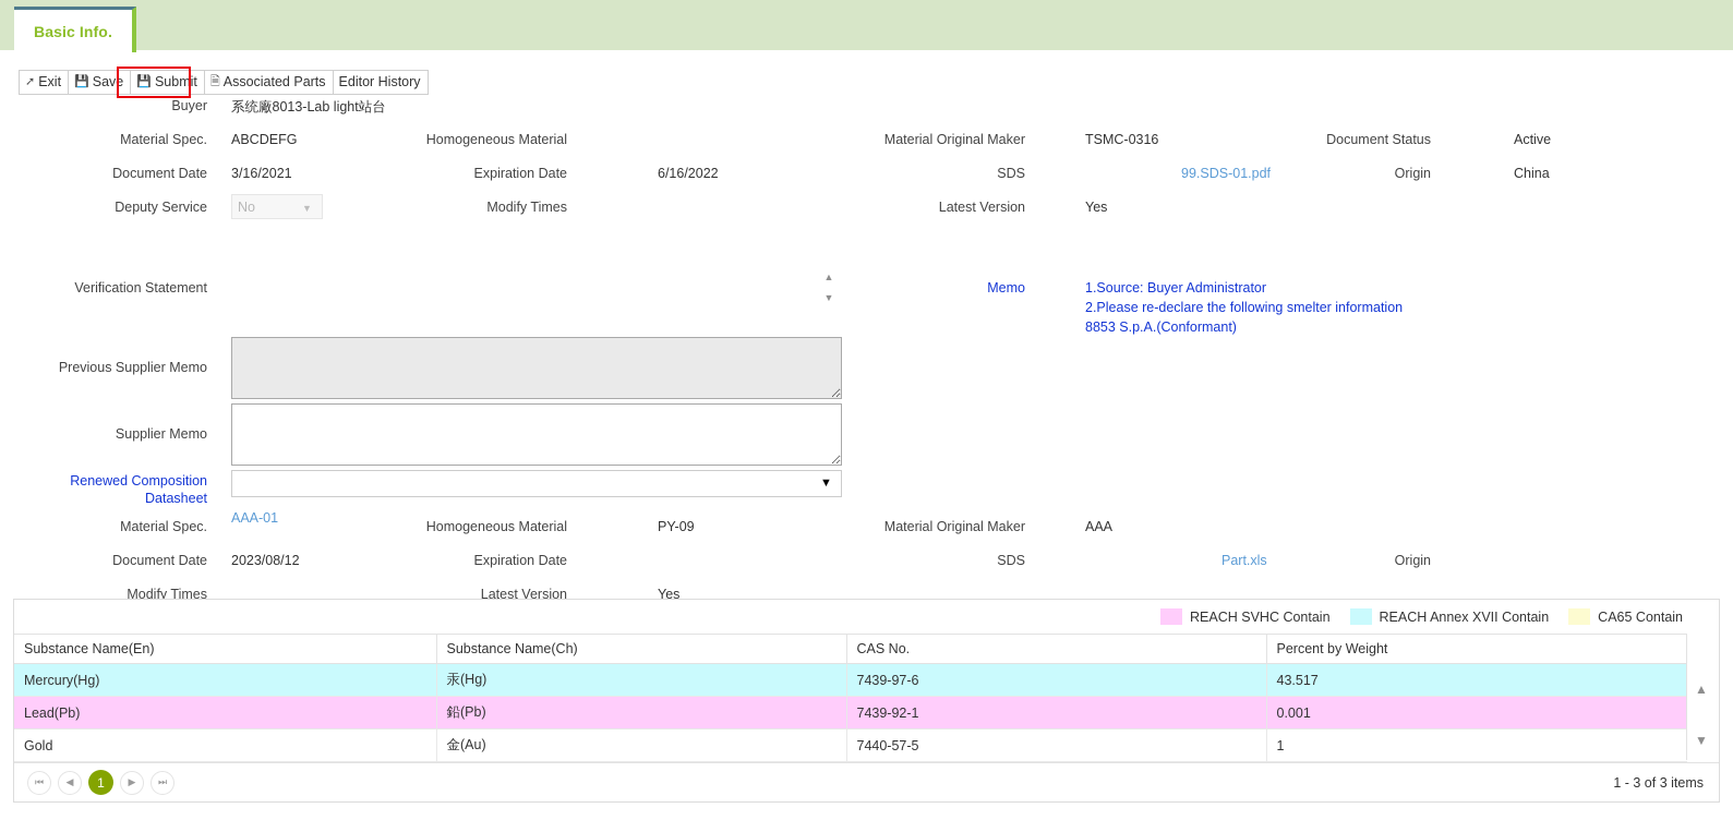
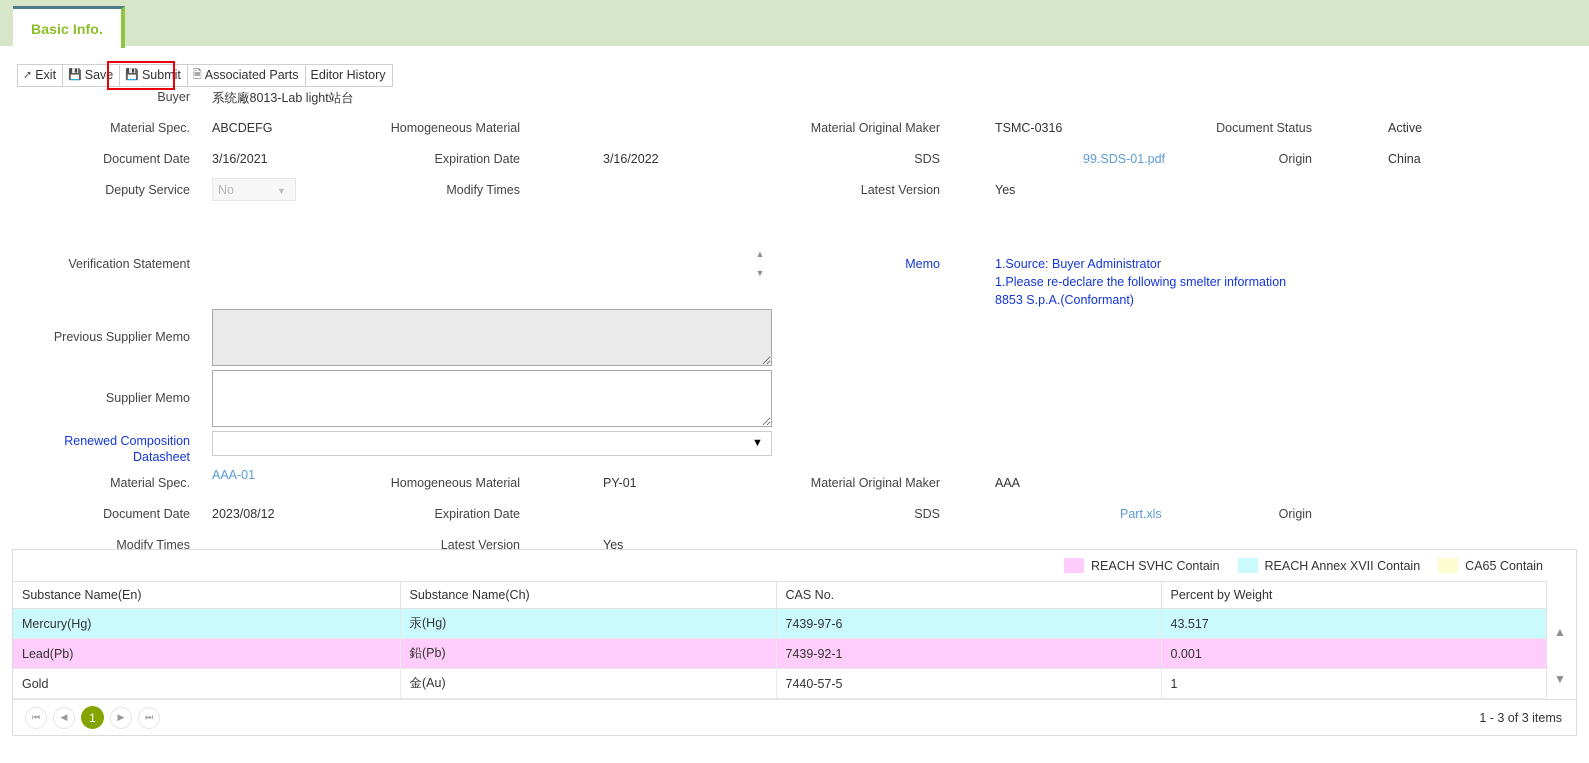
  Basic Info.
  ➚
  Exit
  💾
  Save
  💾
  Submit
  🗎
  Associated Parts
  Editor History
  Buyer
  系统廠8013-Lab light站台
  Material Spec.
  ABCDEFG
  Homogeneous Material
  Material Original Maker
  TSMC-0316
  Document Status
  Active
  Document Date
  3/16/2021
  Expiration Date
- 6/16/2022
+ 3/16/2022
  SDS
  99.SDS-01.pdf
  Origin
  China
  Deputy Service
  No
  ▼
  Modify Times
  Latest Version
  Yes
  Verification Statement
  ▲
  ▼
  Memo
  1.Source: Buyer Administrator
- 2.Please re-declare the following smelter information
+ 1.Please re-declare the following smelter information
  8853 S.p.A.(Conformant)
  Previous Supplier Memo
  Supplier Memo
  Renewed Composition
  Datasheet
  ▼
  Material Spec.
  AAA-01
  Homogeneous Material
- PY-09
+ PY-01
  Material Original Maker
  AAA
  Document Date
  2023/08/12
  Expiration Date
  SDS
  Part.xls
  Origin
  Modify Times
  Latest Version
  Yes
  REACH SVHC Contain
  REACH Annex XVII Contain
  CA65 Contain
  Substance Name(En)	Substance Name(Ch)	CAS No.	Percent by Weight
  Mercury(Hg)	汞(Hg)	7439-97-6	43.517
  Lead(Pb)	鉛(Pb)	7439-92-1	0.001
  Gold	金(Au)	7440-57-5	1
  ▲
  ▼
  ⏮
  ◀
  1
  ▶
  ⏭
  1 - 3 of 3 items
